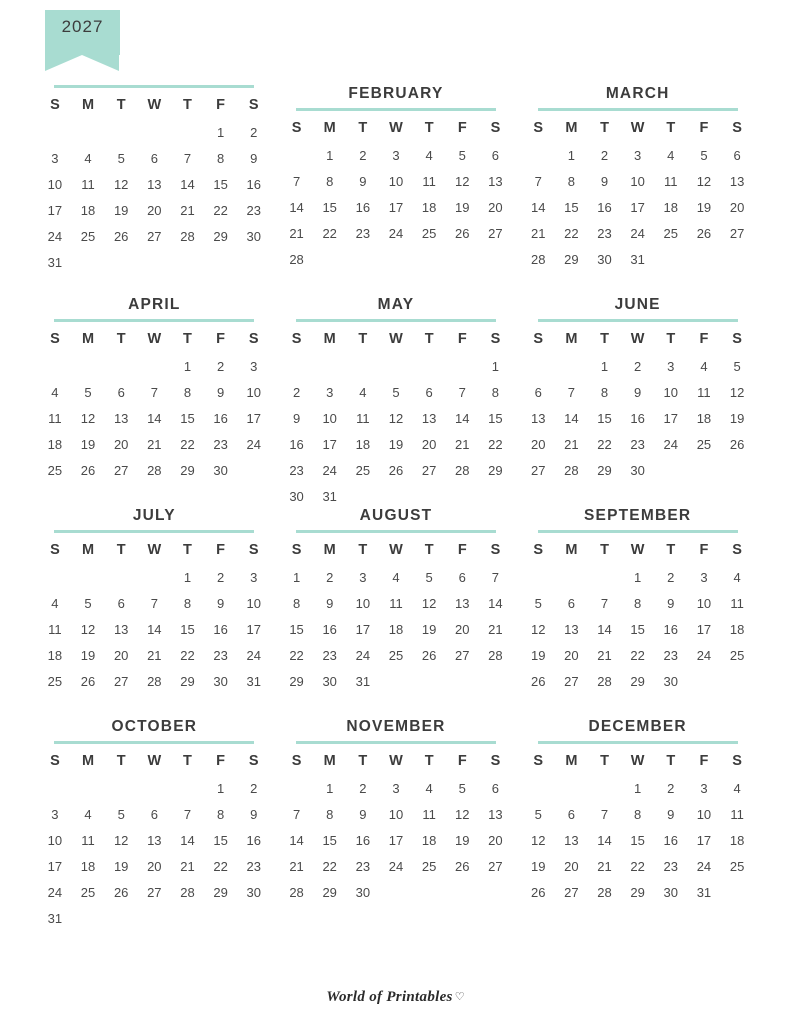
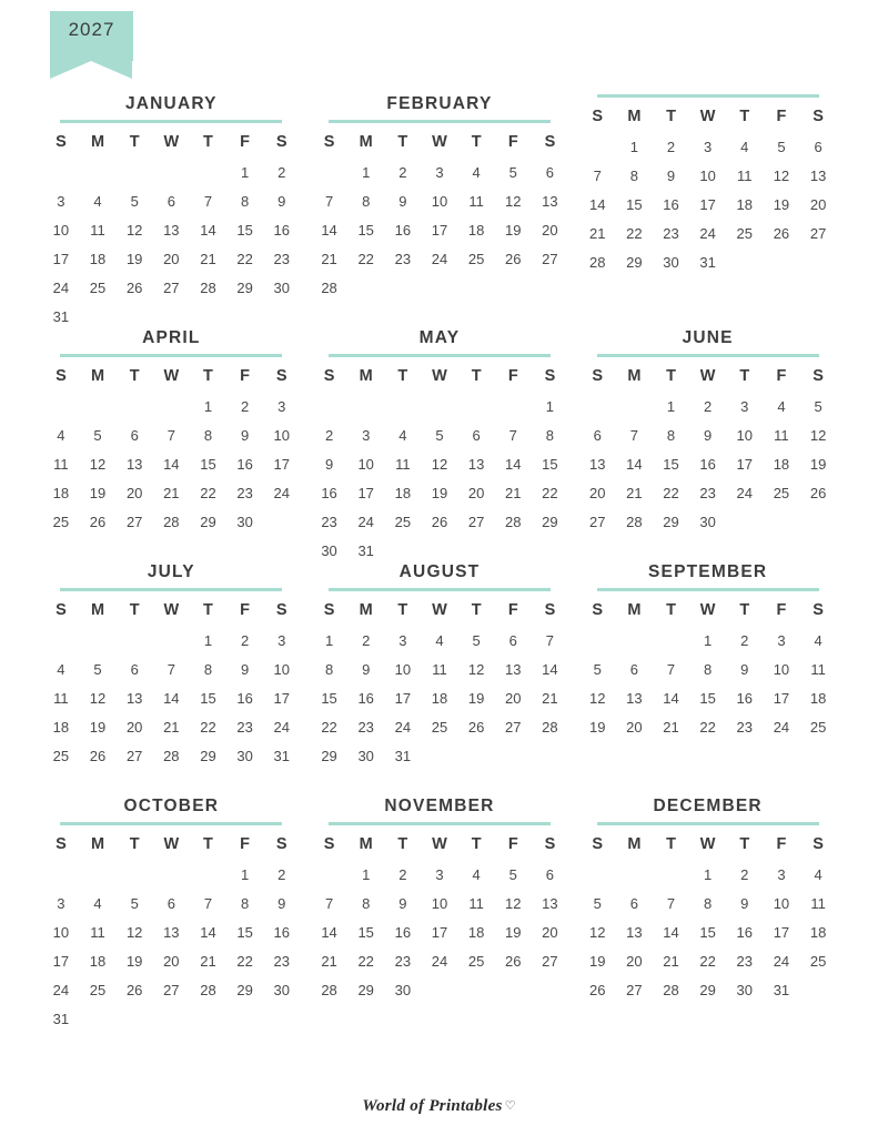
  2027
+ JANUARY
  S	M	T	W	T	F	S
  					1	2
  3	4	5	6	7	8	9
  10	11	12	13	14	15	16
  17	18	19	20	21	22	23
  24	25	26	27	28	29	30
  31
  FEBRUARY
  S	M	T	W	T	F	S
  	1	2	3	4	5	6
  7	8	9	10	11	12	13
  14	15	16	17	18	19	20
  21	22	23	24	25	26	27
  28
- MARCH
  S	M	T	W	T	F	S
  	1	2	3	4	5	6
  7	8	9	10	11	12	13
  14	15	16	17	18	19	20
  21	22	23	24	25	26	27
  28	29	30	31
  APRIL
  S	M	T	W	T	F	S
  				1	2	3
  4	5	6	7	8	9	10
  11	12	13	14	15	16	17
  18	19	20	21	22	23	24
  25	26	27	28	29	30
  MAY
  S	M	T	W	T	F	S
  						1
  2	3	4	5	6	7	8
  9	10	11	12	13	14	15
  16	17	18	19	20	21	22
  23	24	25	26	27	28	29
  30	31
  JUNE
  S	M	T	W	T	F	S
  		1	2	3	4	5
  6	7	8	9	10	11	12
  13	14	15	16	17	18	19
  20	21	22	23	24	25	26
  27	28	29	30
  JULY
  S	M	T	W	T	F	S
  				1	2	3
  4	5	6	7	8	9	10
  11	12	13	14	15	16	17
  18	19	20	21	22	23	24
  25	26	27	28	29	30	31
  AUGUST
  S	M	T	W	T	F	S
  1	2	3	4	5	6	7
  8	9	10	11	12	13	14
  15	16	17	18	19	20	21
  22	23	24	25	26	27	28
  29	30	31
  SEPTEMBER
  S	M	T	W	T	F	S
  			1	2	3	4
  5	6	7	8	9	10	11
  12	13	14	15	16	17	18
  19	20	21	22	23	24	25
- 26	27	28	29	30
  OCTOBER
  S	M	T	W	T	F	S
  					1	2
  3	4	5	6	7	8	9
  10	11	12	13	14	15	16
  17	18	19	20	21	22	23
  24	25	26	27	28	29	30
  31
  NOVEMBER
  S	M	T	W	T	F	S
  	1	2	3	4	5	6
  7	8	9	10	11	12	13
  14	15	16	17	18	19	20
  21	22	23	24	25	26	27
  28	29	30
  DECEMBER
  S	M	T	W	T	F	S
  			1	2	3	4
  5	6	7	8	9	10	11
  12	13	14	15	16	17	18
  19	20	21	22	23	24	25
  26	27	28	29	30	31
  World of Printables ♡
